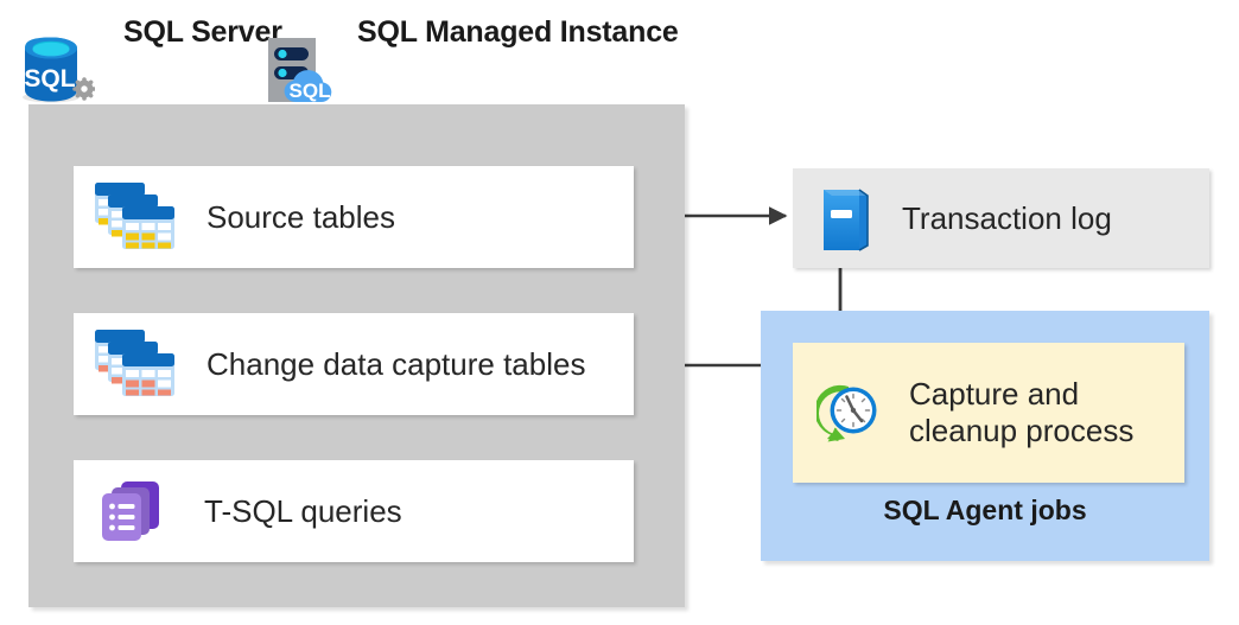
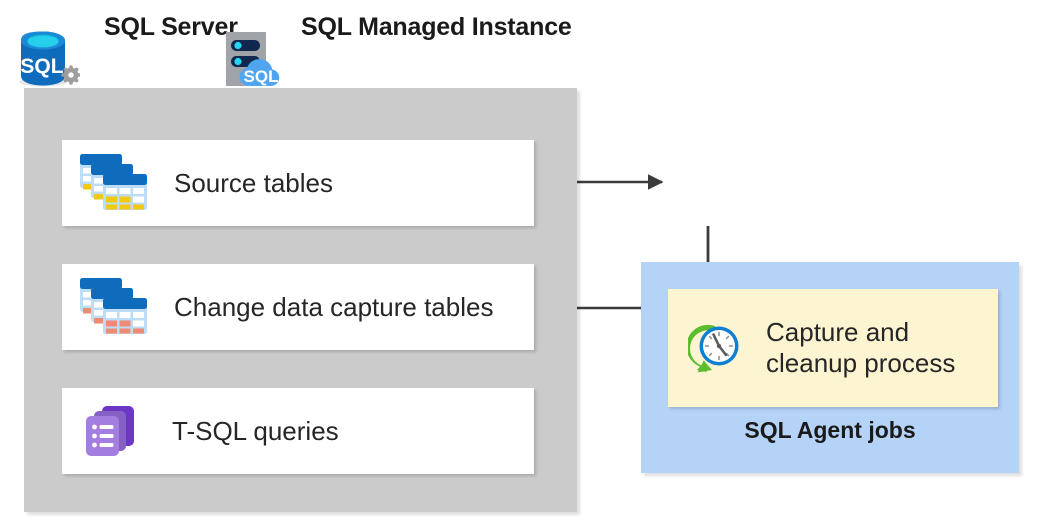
  SQL
  SQL Server
  SQL
  SQL Managed Instance
  Source tables
  Change data capture tables
  T-SQL queries
- Transaction log
  SQL Agent jobs
  Capture and
  cleanup process
